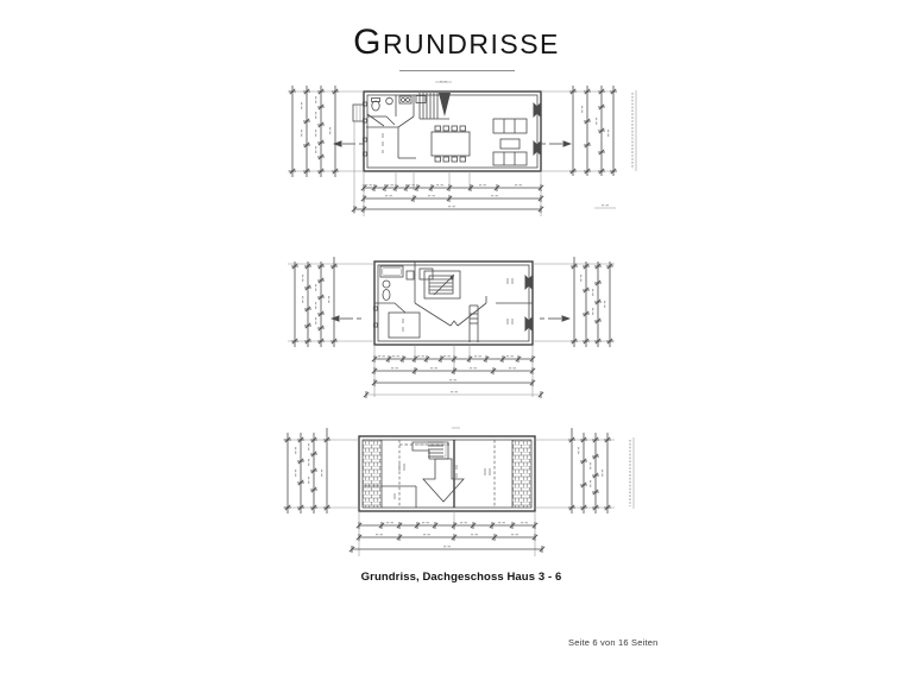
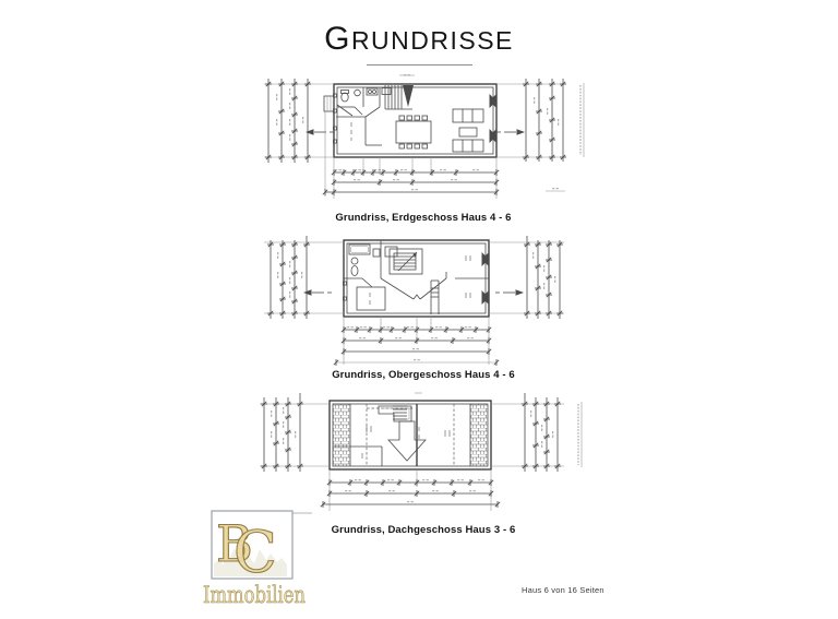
  GRUNDRISSE
+ Grundriss, Erdgeschoss Haus 4 - 6
+ Grundriss, Obergeschoss Haus 4 - 6
  Grundriss, Dachgeschoss Haus 3 - 6
+ B
+ C
+ Immobilien
- Seite 6 von 16 Seiten
+ Haus 6 von 16 Seiten
